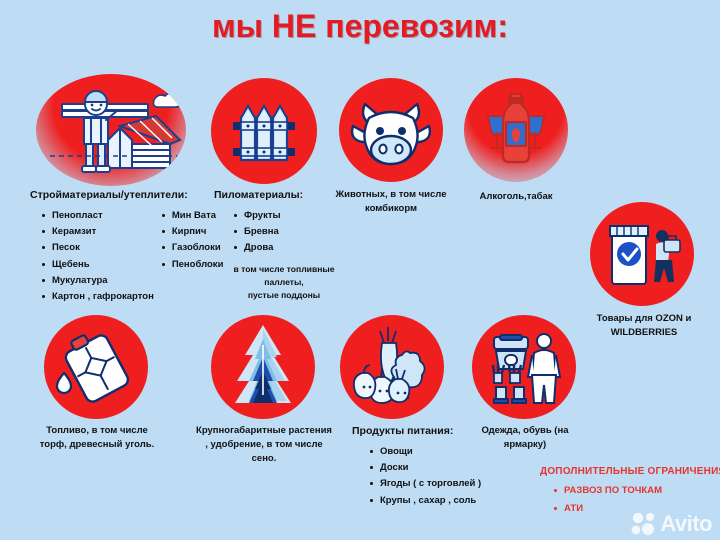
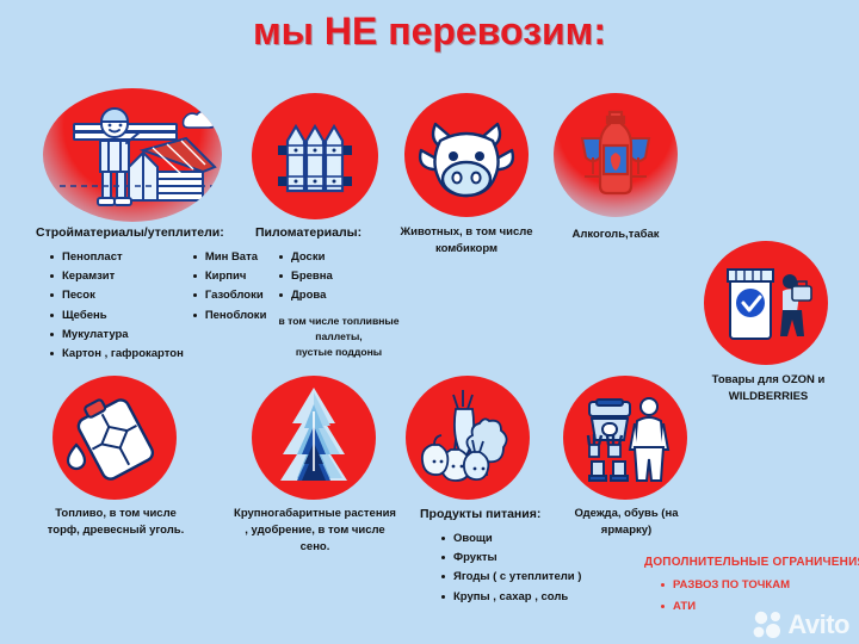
  мы НЕ перевозим:
  Стройматериалы/утеплители:
  Пенопласт
  Керамзит
  Песок
  Щебень
  Мукулатура
  Картон , гафрокартон
  Мин Вата
  Кирпич
  Газоблоки
  Пеноблоки
  Пиломатериалы:
- Фрукты
+ Доски
  Бревна
  Дрова
  в том числе топливные паллеты,
  пустые поддоны
  Животных, в том числе
  комбикорм
  Алкоголь,табак
  Товары для OZON и
  WILDBERRIES
  Топливо, в том числе
  торф, древесный уголь.
  Крупногабаритные растения
  , удобрение, в том числе
  сено.
  Продукты питания:
  Овощи
- Доски
+ Фрукты
- Ягоды ( с торговлей )
+ Ягоды ( с утеплители )
  Крупы , сахар , соль
  Одежда, обувь (на
  ярмарку)
  ДОПОЛНИТЕЛЬНЫЕ ОГРАНИЧЕНИ
  РАЗВОЗ ПО ТОЧКАМ
  АТИ
  Avito
